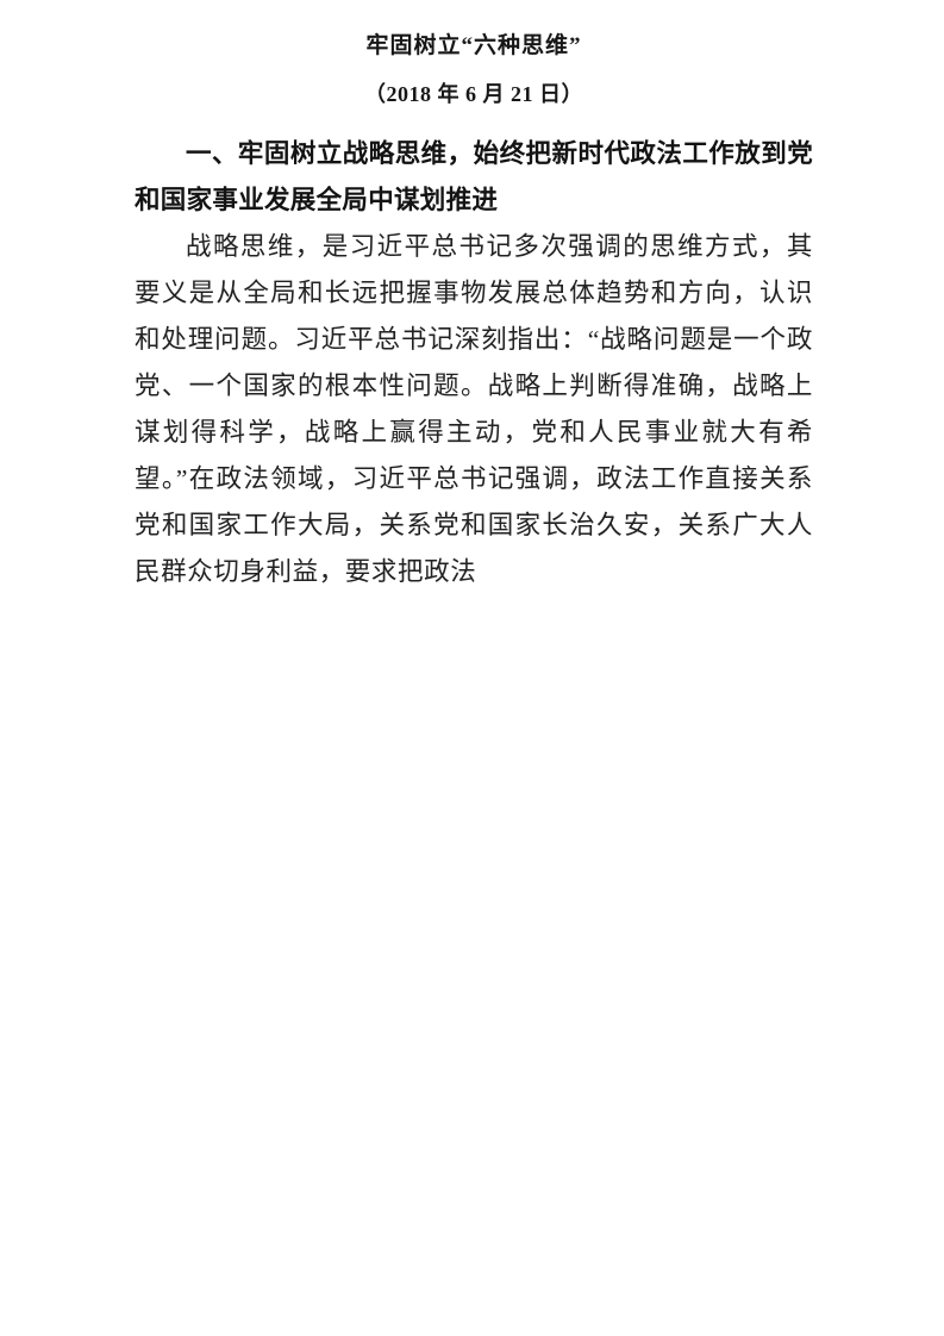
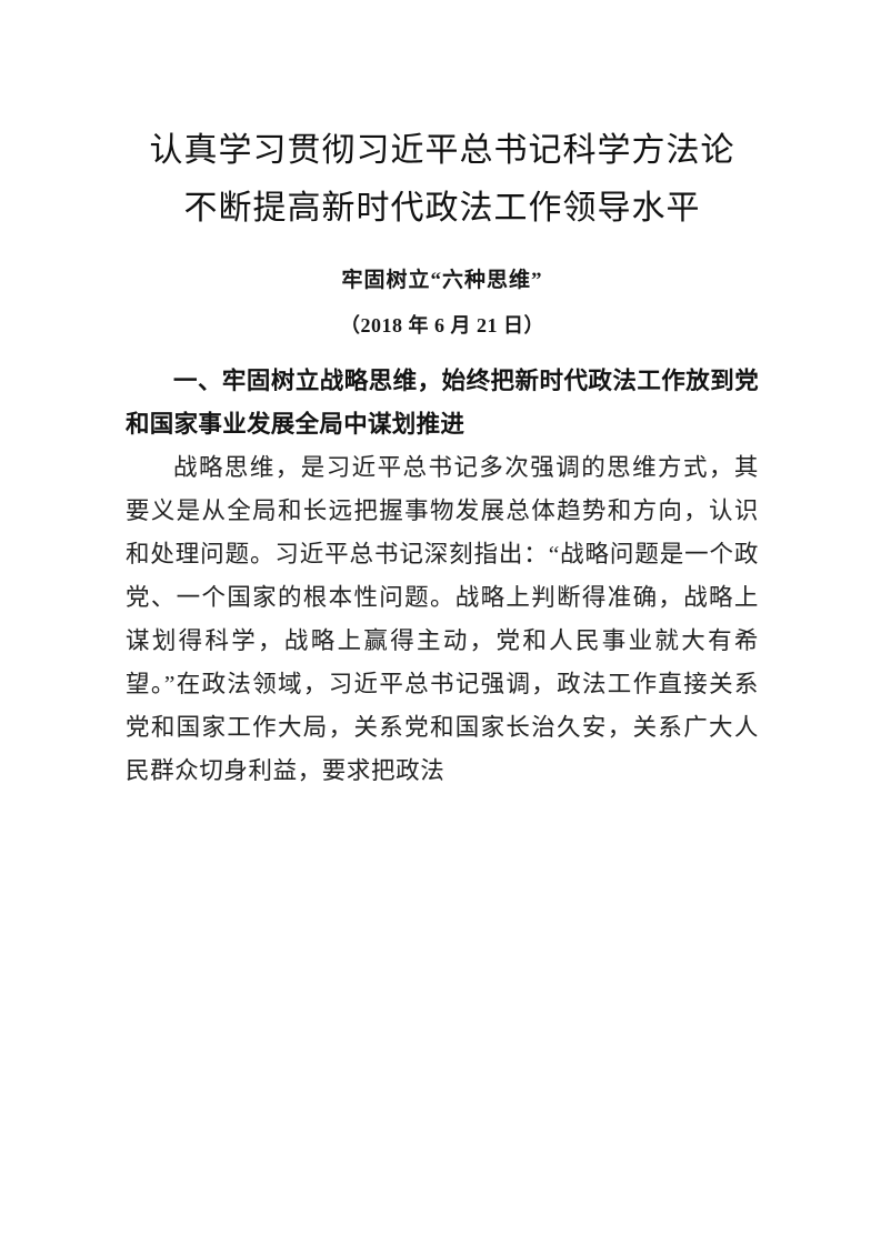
+ 认真学习贯彻习近平总书记科学方法论
+ 不断提高新时代政法工作领导水平
  牢固树立“六种思维”
  （2018 年 6 月 21 日）
  一、牢固树立战略思维，始终把新时代政法工作放到党和国家事业发展全局中谋划推进
  战略思维，是习近平总书记多次强调的思维方式，其要义是从全局和长远把握事物发展总体趋势和方向，认识和处理问题。习近平总书记深刻指出：“战略问题是一个政党、一个国家的根本性问题。战略上判断得准确，战略上谋划得科学，战略上赢得主动，党和人民事业就大有希望。”在政法领域，习近平总书记强调，政法工作直接关系党和国家工作大局，关系党和国家长治久安，关系广大人民群众切身利益，要求把政法
